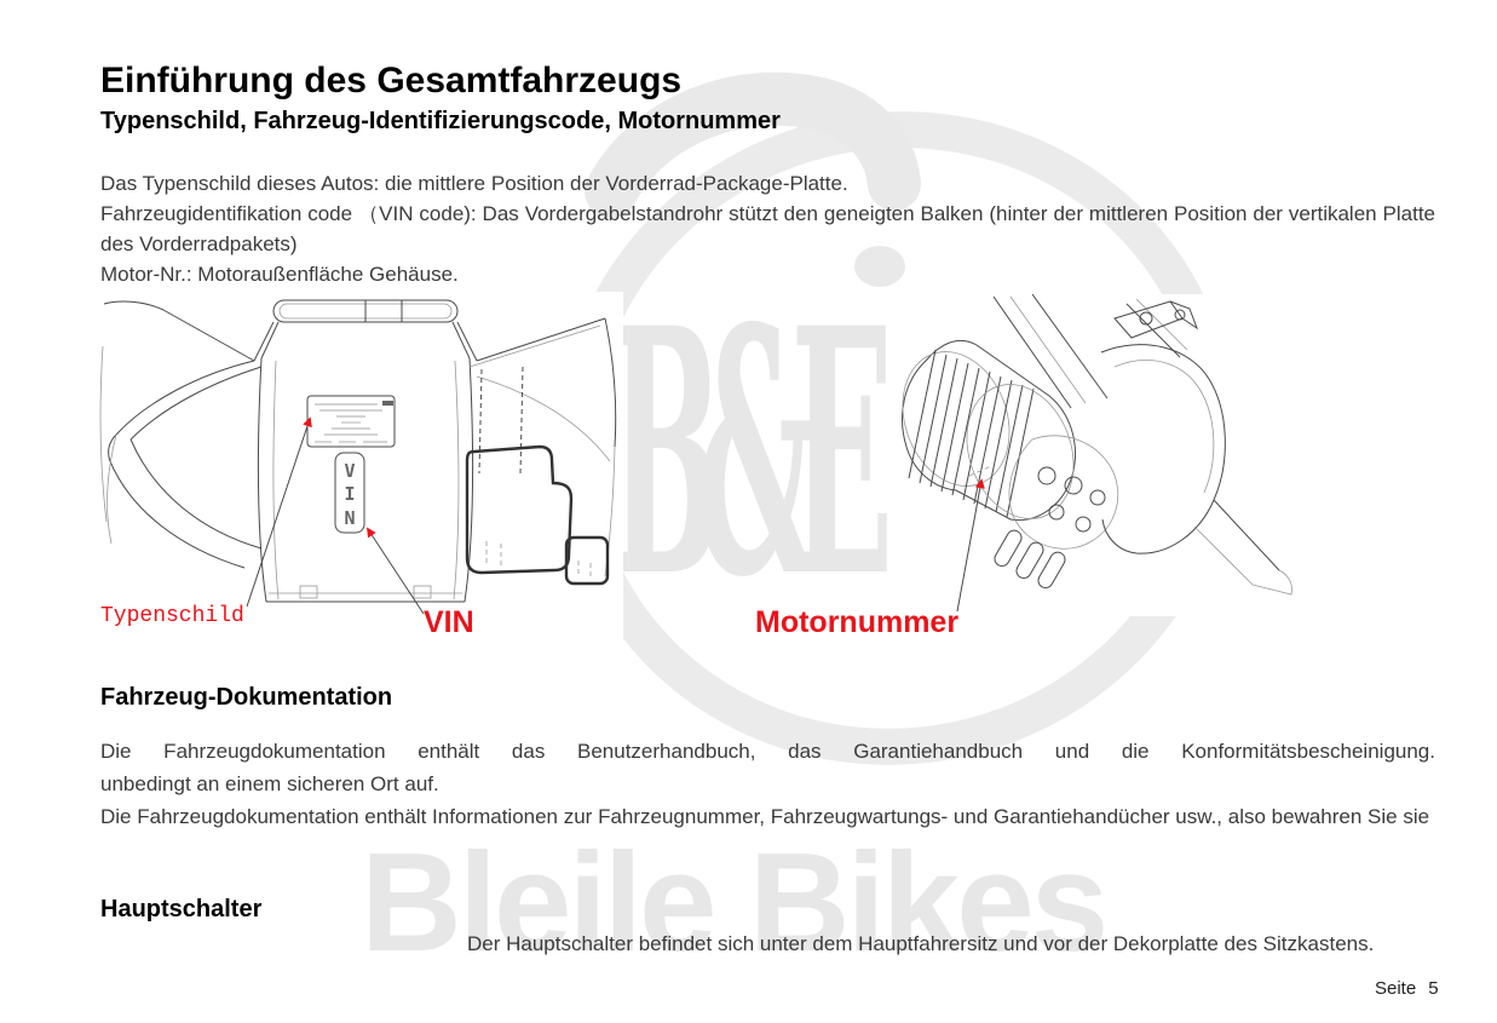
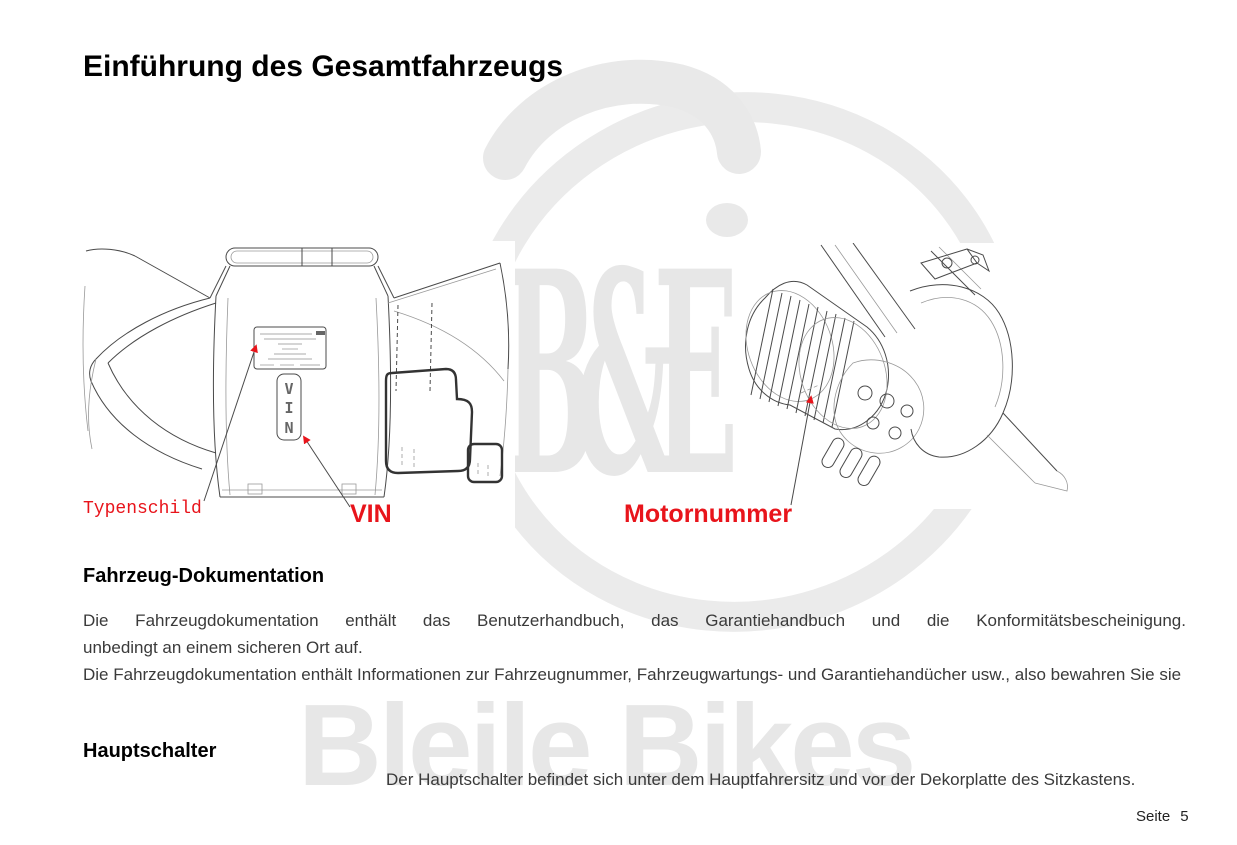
  B&E
  Bleile Bikes
  V
  I
  N
  Einführung des Gesamtfahrzeugs
- Typenschild, Fahrzeug-Identifizierungscode, Motornummer
- Das Typenschild dieses Autos: die mittlere Position der Vorderrad-Package-Platte.
- Fahrzeugidentifikation code （VIN code): Das Vordergabelstandrohr stützt den geneigten Balken (hinter der mittleren Position der vertikalen Platte
- des Vorderradpakets)
- Motor-Nr.: Motoraußenfläche Gehäuse.
  Typenschild
  VIN
  Motornummer
  Fahrzeug-Dokumentation
  Die Fahrzeugdokumentation enthält das Benutzerhandbuch, das Garantiehandbuch und die Konformitätsbescheinigung.
  unbedingt an einem sicheren Ort auf.
  Die Fahrzeugdokumentation enthält Informationen zur Fahrzeugnummer, Fahrzeugwartungs- und Garantiehandücher usw., also bewahren Sie sie
  Hauptschalter
  Der Hauptschalter befindet sich unter dem Hauptfahrersitz und vor der Dekorplatte des Sitzkastens.
  Seite 5
